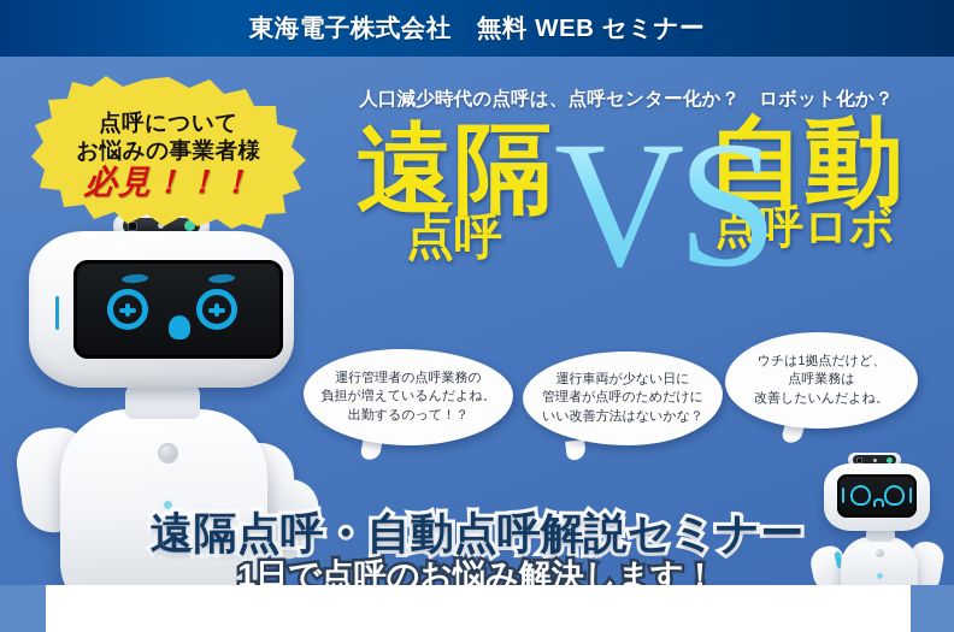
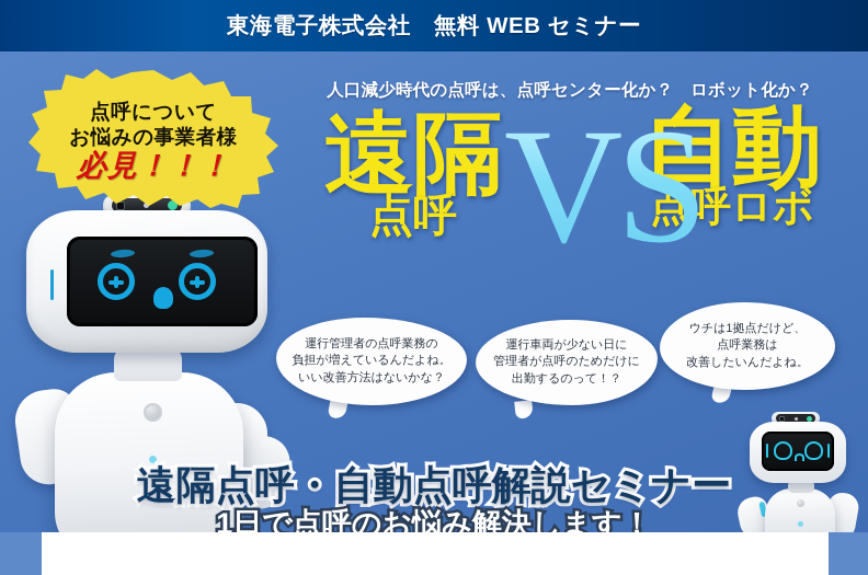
  東海電子株式会社 無料 WEB セミナー
  点呼について
  お悩みの事業者様
  必見！！！
  人口減少時代の点呼は、点呼センター化か？ ロボット化か？
  遠隔
  点呼
  VS
  呼ロボ
  運行管理者の点呼業務の
  負担が増えているんだよね。
- 出勤するのって！？
+ いい改善方法はないかな？
  運行車両が少ない日に
  管理者が点呼のためだけに
- いい改善方法はないかな？
+ 出勤するのって！？
  ウチは1拠点だけど、
  点呼業務は
  改善したいんだよね。
  遠隔点呼・自動点呼解説セミナー
  1日で点呼のお悩み解決します！
